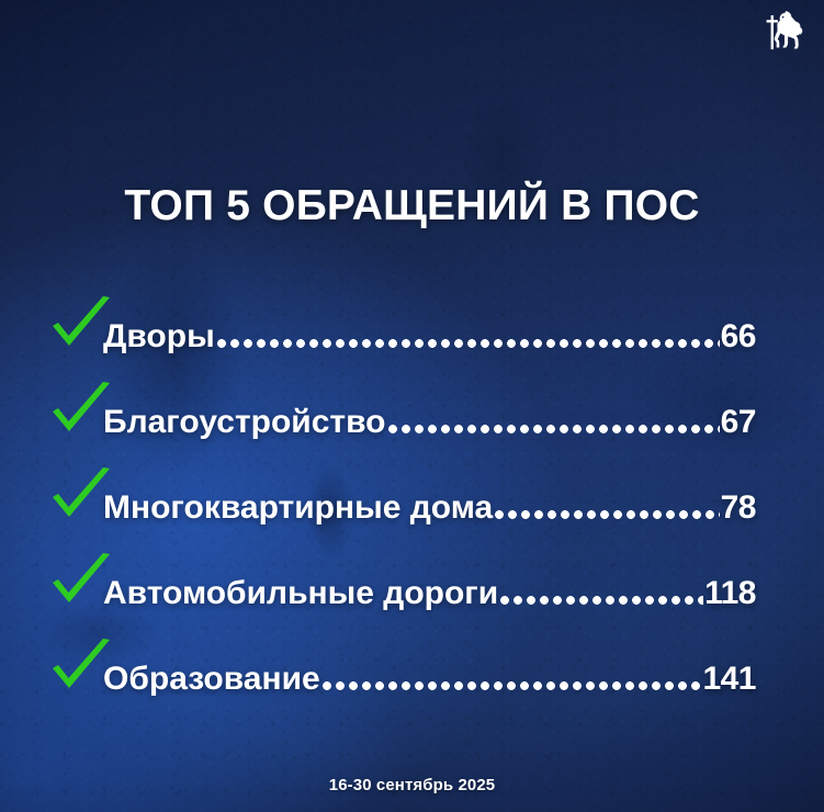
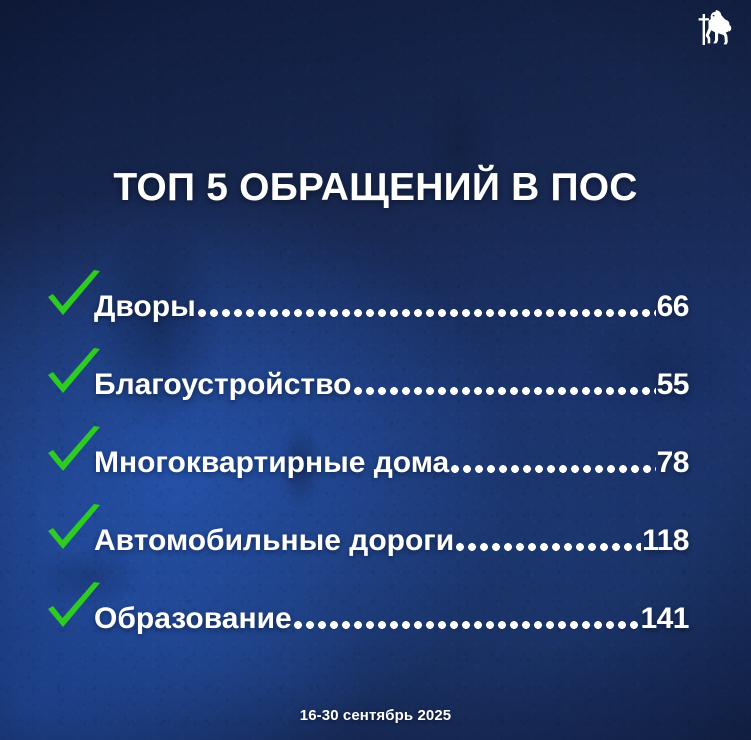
  ТОП 5 ОБРАЩЕНИЙ В ПОС
  Дворы
  66
  Благоустройство
- 67
+ 55
  Многоквартирные дома
  78
  Автомобильные дороги
  118
  Образование
  141
  16-30 сентябрь 2025
